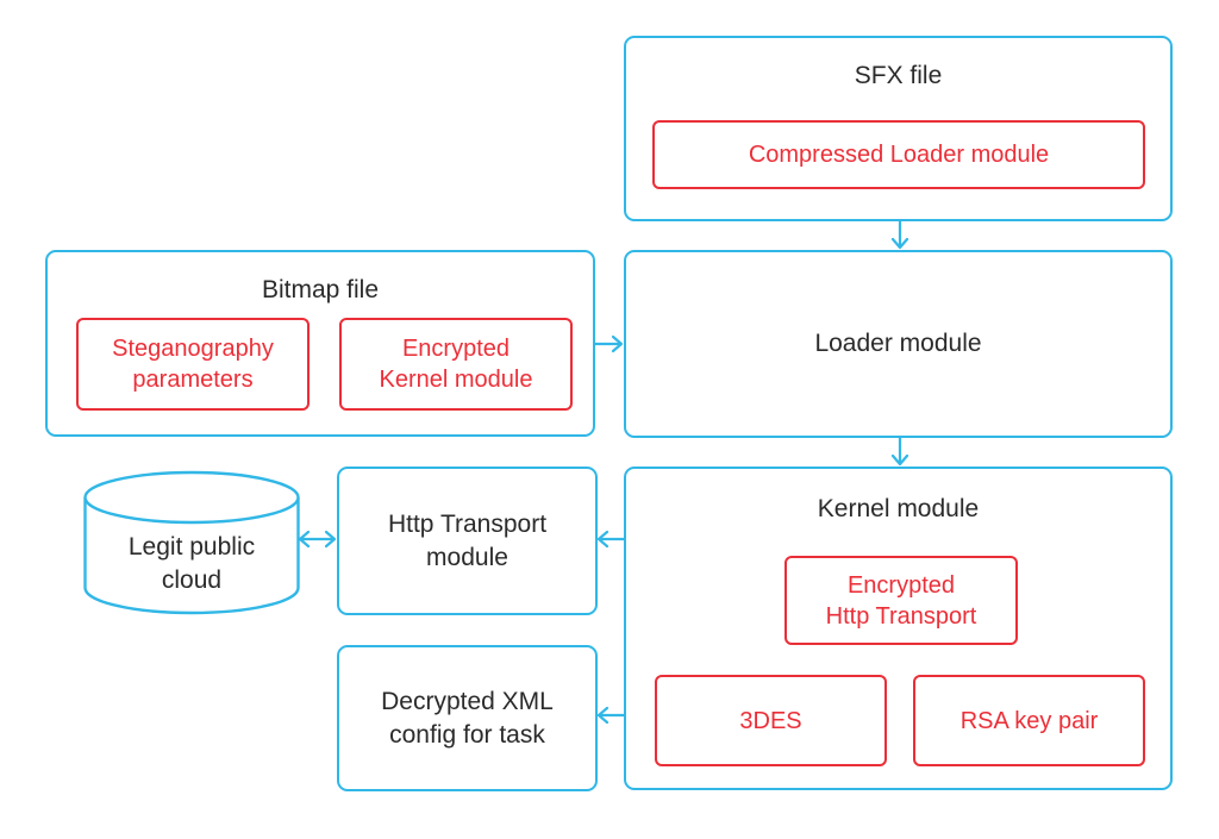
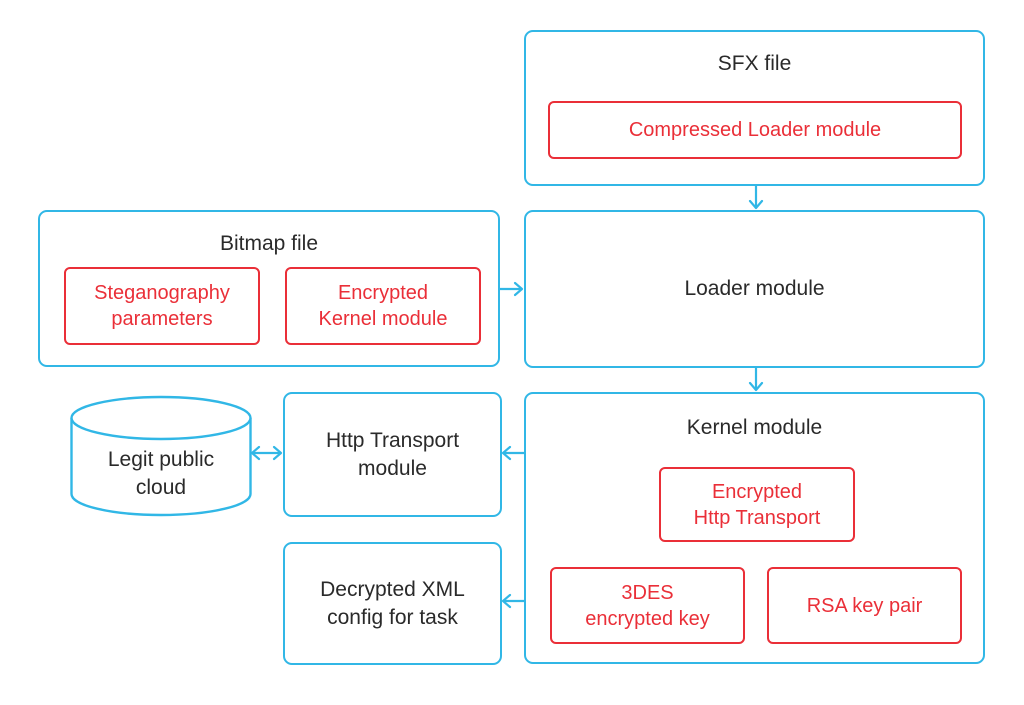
  SFX file
  Compressed Loader module
  Bitmap file
  Steganography
  parameters
  Encrypted
  Kernel module
  Loader module
  Kernel module
  Encrypted
  Http Transport
  3DES
+ encrypted key
  RSA key pair
  Http Transport
  module
  Decrypted XML
  config for task
  Legit public
  cloud
